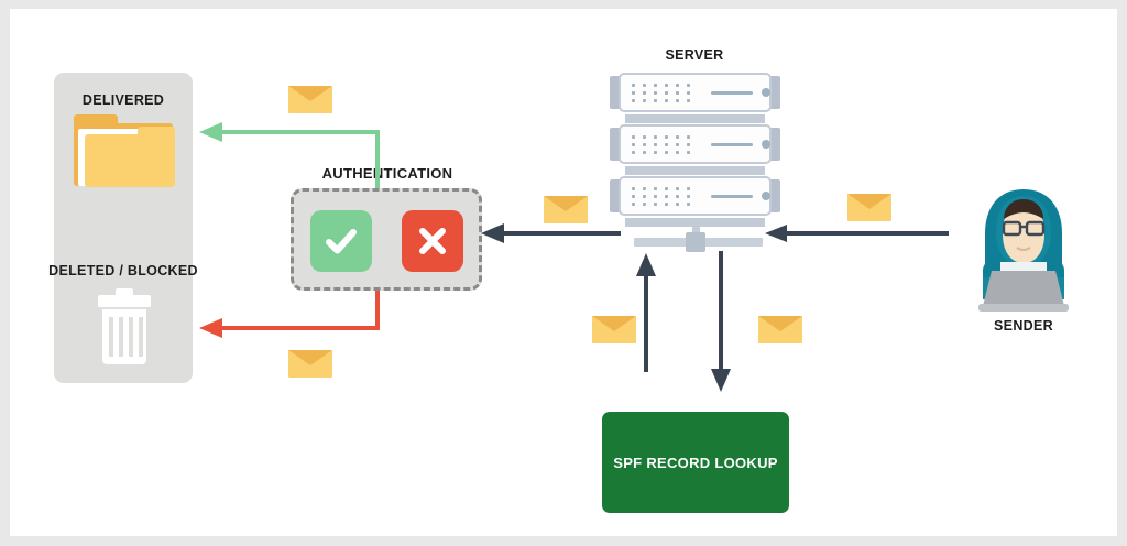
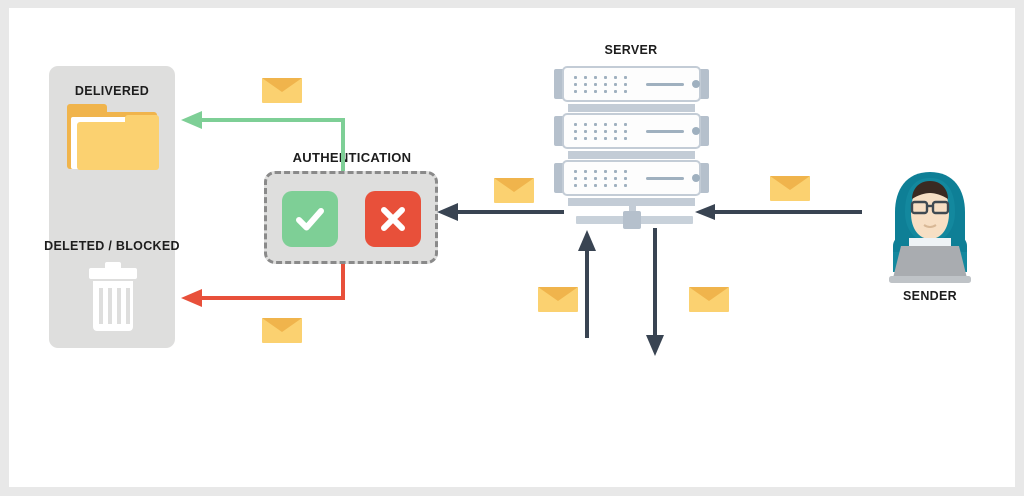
  DELIVERED
  DELETED / BLOCKED
  AUTHETICATION
  SERVER
  SENDER
- SPF RECORD LOOKUP
